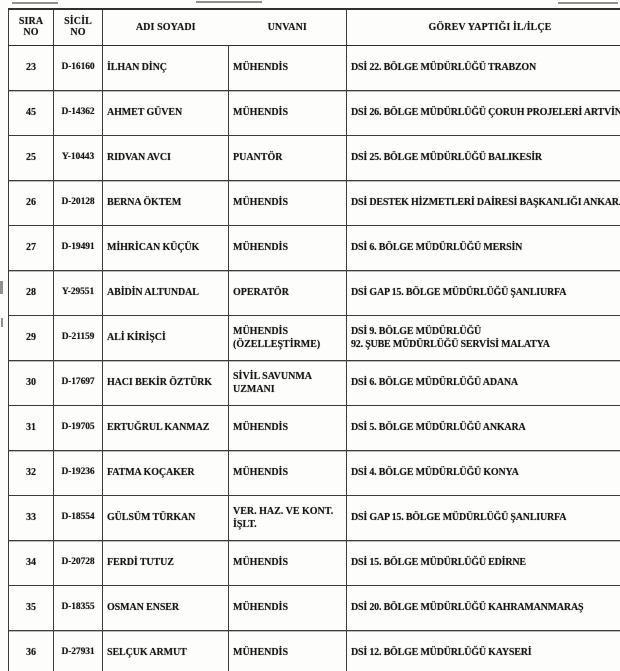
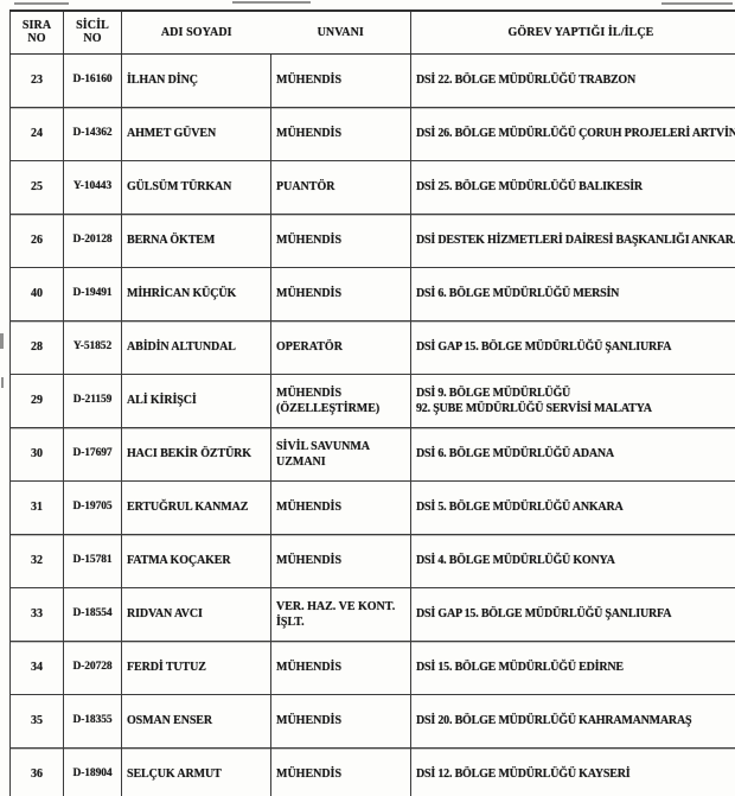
  SIRA NO	SİCİL NO	ADI SOYADI UNVANI	GÖREV YAPTIĞI İL/İLÇE
  23	D-16160	İLHAN DİNÇ	MÜHENDİS	DSİ 22. BÖLGE MÜDÜRLÜĞÜ TRABZON
- 45	D-14362	AHMET GÜVEN	MÜHENDİS	DSİ 26. BÖLGE MÜDÜRLÜĞÜ ÇORUH PROJELERİ ARTVİN
+ 24	D-14362	AHMET GÜVEN	MÜHENDİS	DSİ 26. BÖLGE MÜDÜRLÜĞÜ ÇORUH PROJELERİ ARTVİN
- 25	Y-10443	RIDVAN AVCI	PUANTÖR	DSİ 25. BÖLGE MÜDÜRLÜĞÜ BALIKESİR
+ 25	Y-10443	GÜLSÜM TÜRKAN	PUANTÖR	DSİ 25. BÖLGE MÜDÜRLÜĞÜ BALIKESİR
  26	D-20128	BERNA ÖKTEM	MÜHENDİS	DSİ DESTEK HİZMETLERİ DAİRESİ BAŞKANLIĞI ANKAR
- 27	D-19491	MİHRİCAN KÜÇÜK	MÜHENDİS	DSİ 6. BÖLGE MÜDÜRLÜĞÜ MERSİN
+ 40	D-19491	MİHRİCAN KÜÇÜK	MÜHENDİS	DSİ 6. BÖLGE MÜDÜRLÜĞÜ MERSİN
- 28	Y-29551	ABİDİN ALTUNDAL	OPERATÖR	DSİ GAP 15. BÖLGE MÜDÜRLÜĞÜ ŞANLIURFA
+ 28	Y-51852	ABİDİN ALTUNDAL	OPERATÖR	DSİ GAP 15. BÖLGE MÜDÜRLÜĞÜ ŞANLIURFA
  29	D-21159	ALİ KİRİŞCİ	MÜHENDİS (ÖZELLEŞTİRME)	DSİ 9. BÖLGE MÜDÜRLÜĞÜ 92. ŞUBE MÜDÜRLÜĞÜ SERVİSİ MALATYA
  30	D-17697	HACI BEKİR ÖZTÜRK	SİVİL SAVUNMA UZMANI	DSİ 6. BÖLGE MÜDÜRLÜĞÜ ADANA
  31	D-19705	ERTUĞRUL KANMAZ	MÜHENDİS	DSİ 5. BÖLGE MÜDÜRLÜĞÜ ANKARA
- 32	D-19236	FATMA KOÇAKER	MÜHENDİS	DSİ 4. BÖLGE MÜDÜRLÜĞÜ KONYA
+ 32	D-15781	FATMA KOÇAKER	MÜHENDİS	DSİ 4. BÖLGE MÜDÜRLÜĞÜ KONYA
- 33	D-18554	GÜLSÜM TÜRKAN	VER. HAZ. VE KONT. İŞLT.	DSİ GAP 15. BÖLGE MÜDÜRLÜĞÜ ŞANLIURFA
+ 33	D-18554	RIDVAN AVCI	VER. HAZ. VE KONT. İŞLT.	DSİ GAP 15. BÖLGE MÜDÜRLÜĞÜ ŞANLIURFA
  34	D-20728	FERDİ TUTUZ	MÜHENDİS	DSİ 15. BÖLGE MÜDÜRLÜĞÜ EDİRNE
  35	D-18355	OSMAN ENSER	MÜHENDİS	DSİ 20. BÖLGE MÜDÜRLÜĞÜ KAHRAMANMARAŞ
- 36	D-27931	SELÇUK ARMUT	MÜHENDİS	DSİ 12. BÖLGE MÜDÜRLÜĞÜ KAYSERİ
+ 36	D-18904	SELÇUK ARMUT	MÜHENDİS	DSİ 12. BÖLGE MÜDÜRLÜĞÜ KAYSERİ
